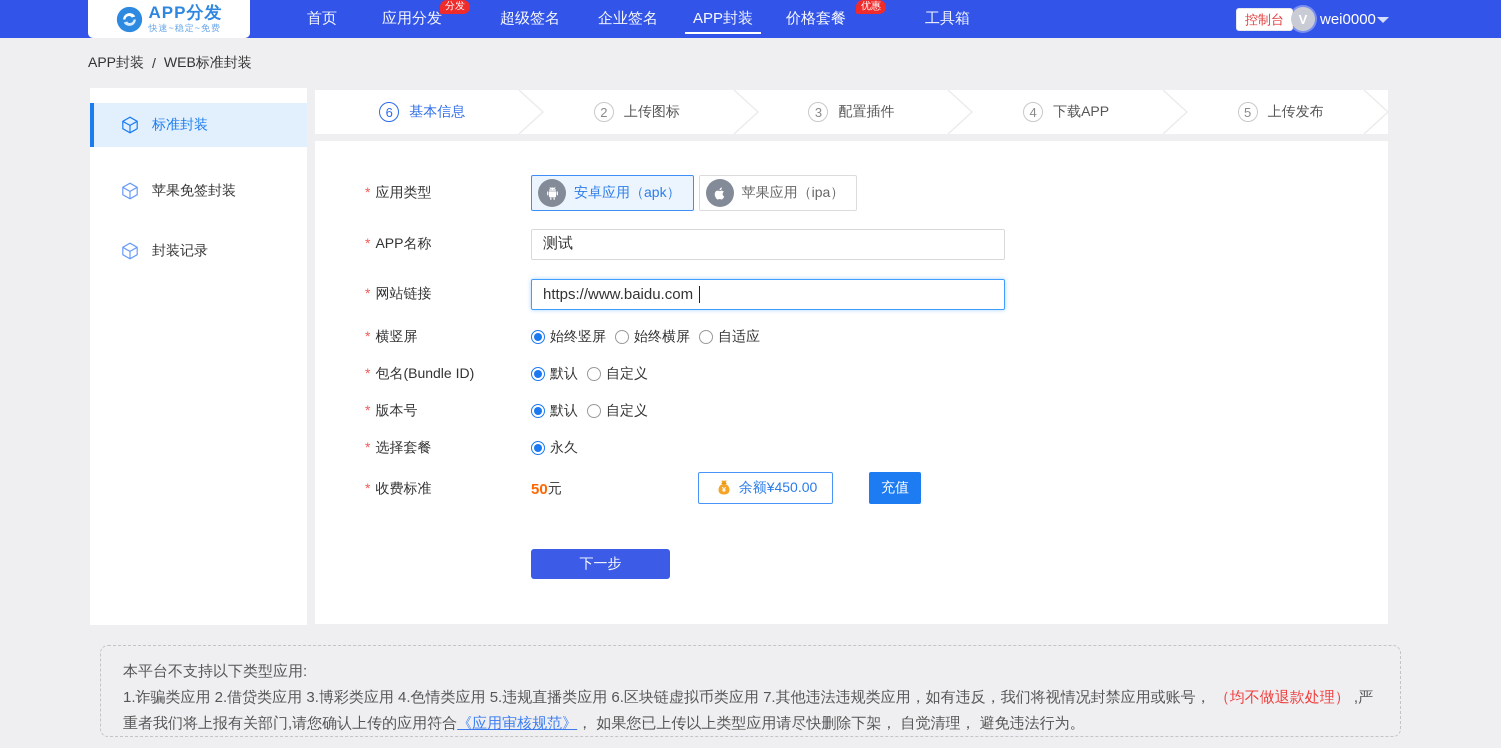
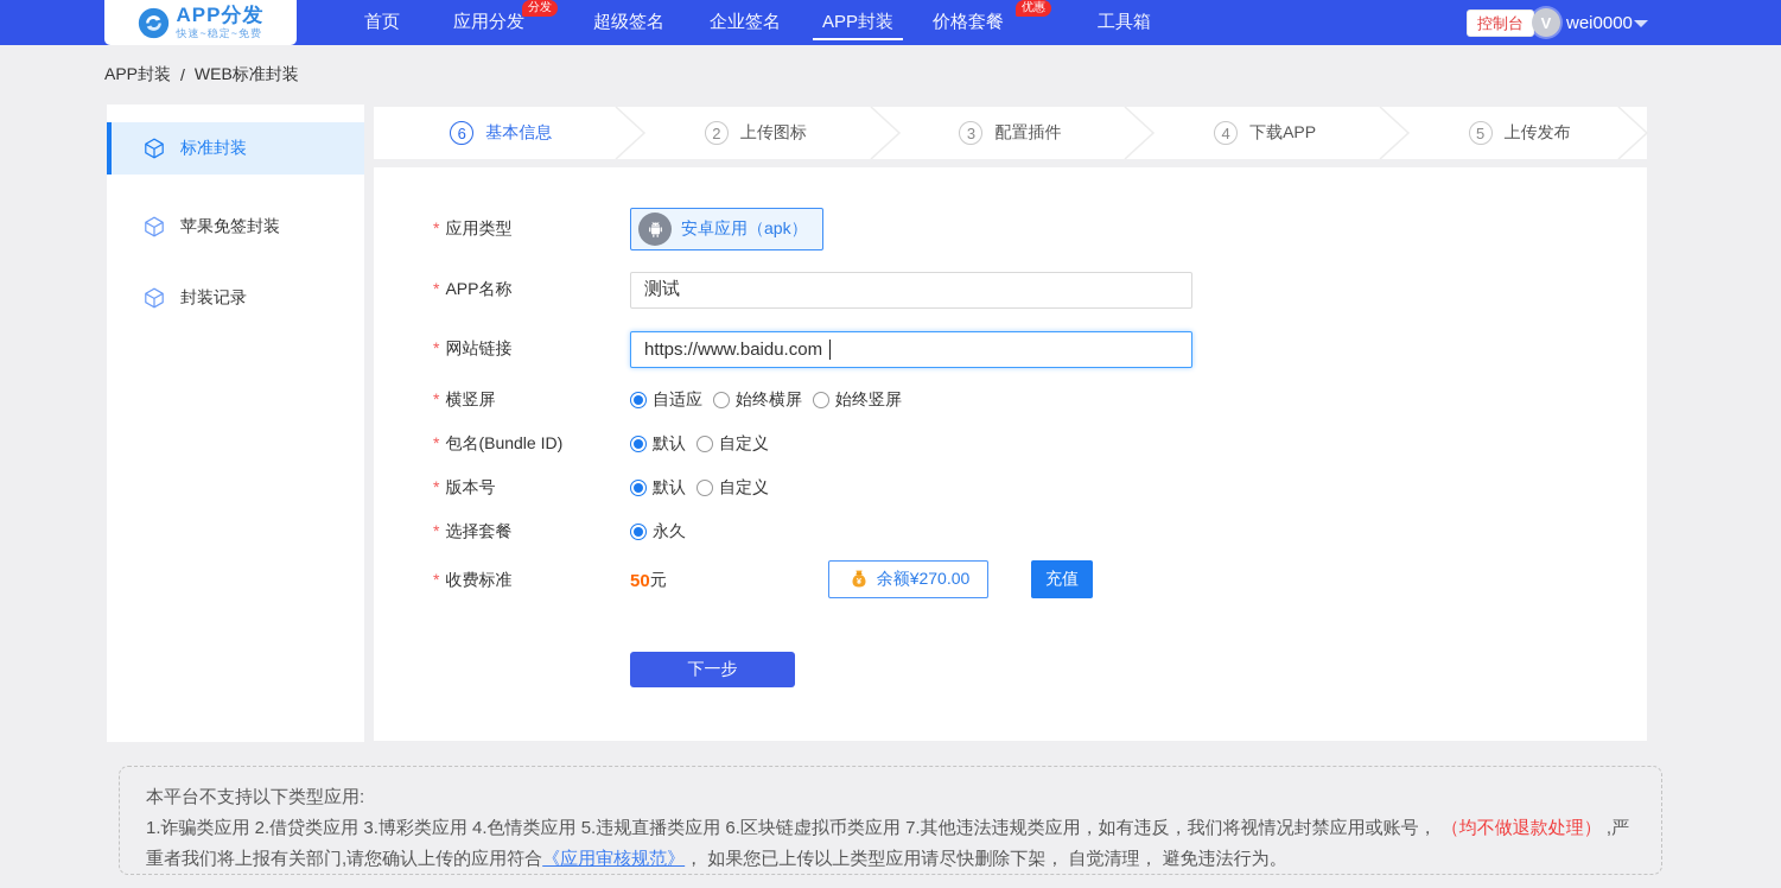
  APP分发
  快速~稳定~免费
  首页
  应用分发
  分发
  超级签名
  企业签名
  APP封装
  价格套餐
  优惠
  工具箱
  控制台
  V
  wei0000
  APP封装
  /
  WEB标准封装
  标准封装
  苹果免签封装
  封装记录
  6
  基本信息
  2
  上传图标
  3
  配置插件
  4
  下载APP
  5
  上传发布
  应用类型
  安卓应用（apk）
- 苹果应用（ipa）
  APP名称
  测试
  网站链接
  https://www.baidu.com
  横竖屏
- 始终竖屏
+ 自适应
  始终横屏
- 自适应
+ 始终竖屏
  包名(Bundle ID)
  默认
  自定义
  版本号
  默认
  自定义
  选择套餐
  永久
  收费标准
  50
  元
  ¥
- 余额¥450.00
+ 余额¥270.00
  充值
  下一步
  本平台不支持以下类型应用:
  1.诈骗类应用 2.借贷类应用 3.博彩类应用 4.色情类应用 5.违规直播类应用 6.区块链虚拟币类应用 7.其他违法违规类应用，如有违反，我们将视情况封禁应用或账号， （均不做退款处理） ,严重者我们将上报有关部门,请您确认上传的应用符合《应用审核规范》， 如果您已上传以上类型应用请尽快删除下架， 自觉清理， 避免违法行为。
